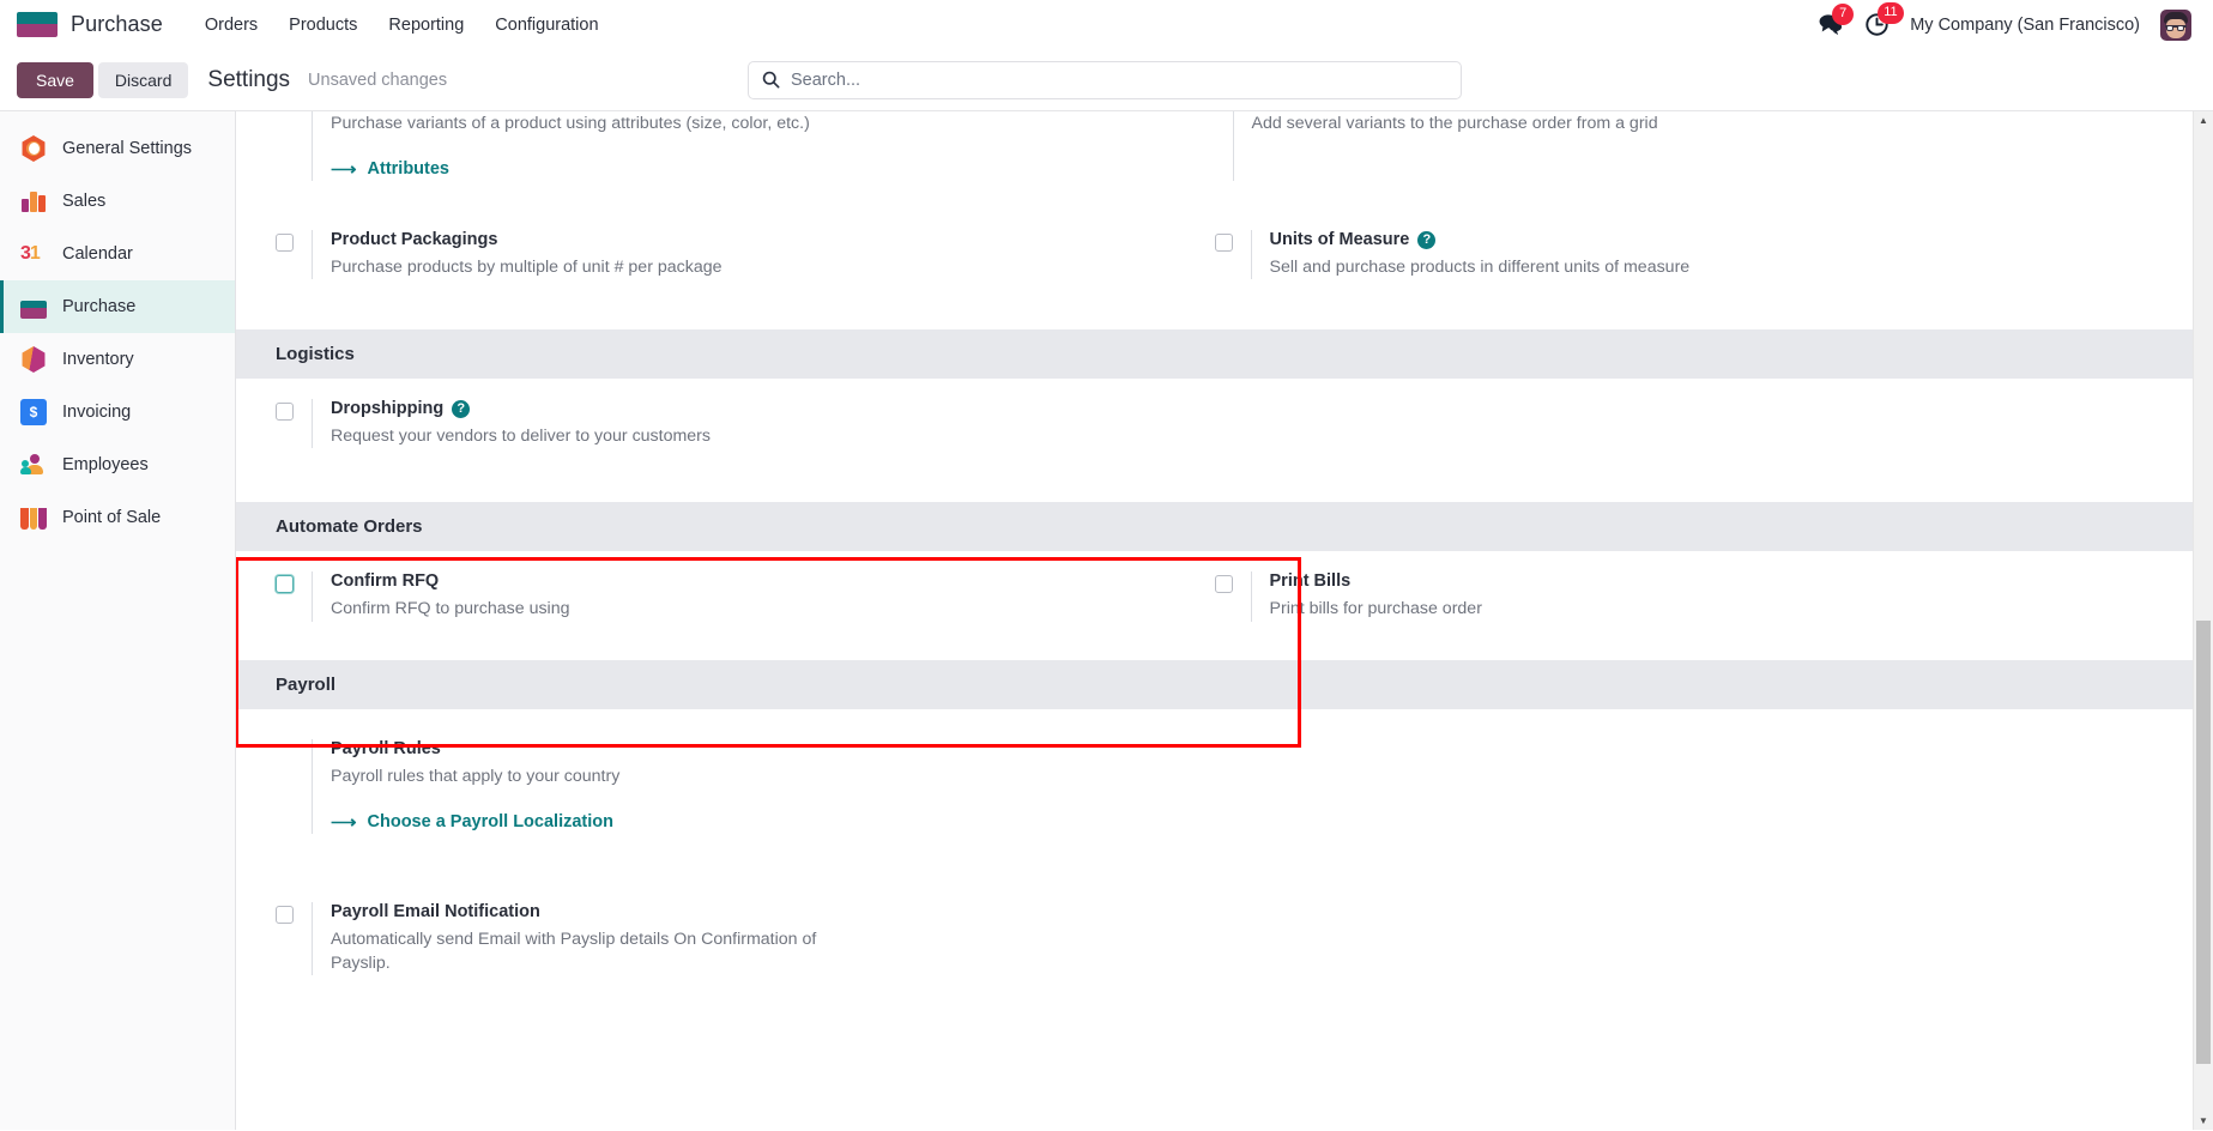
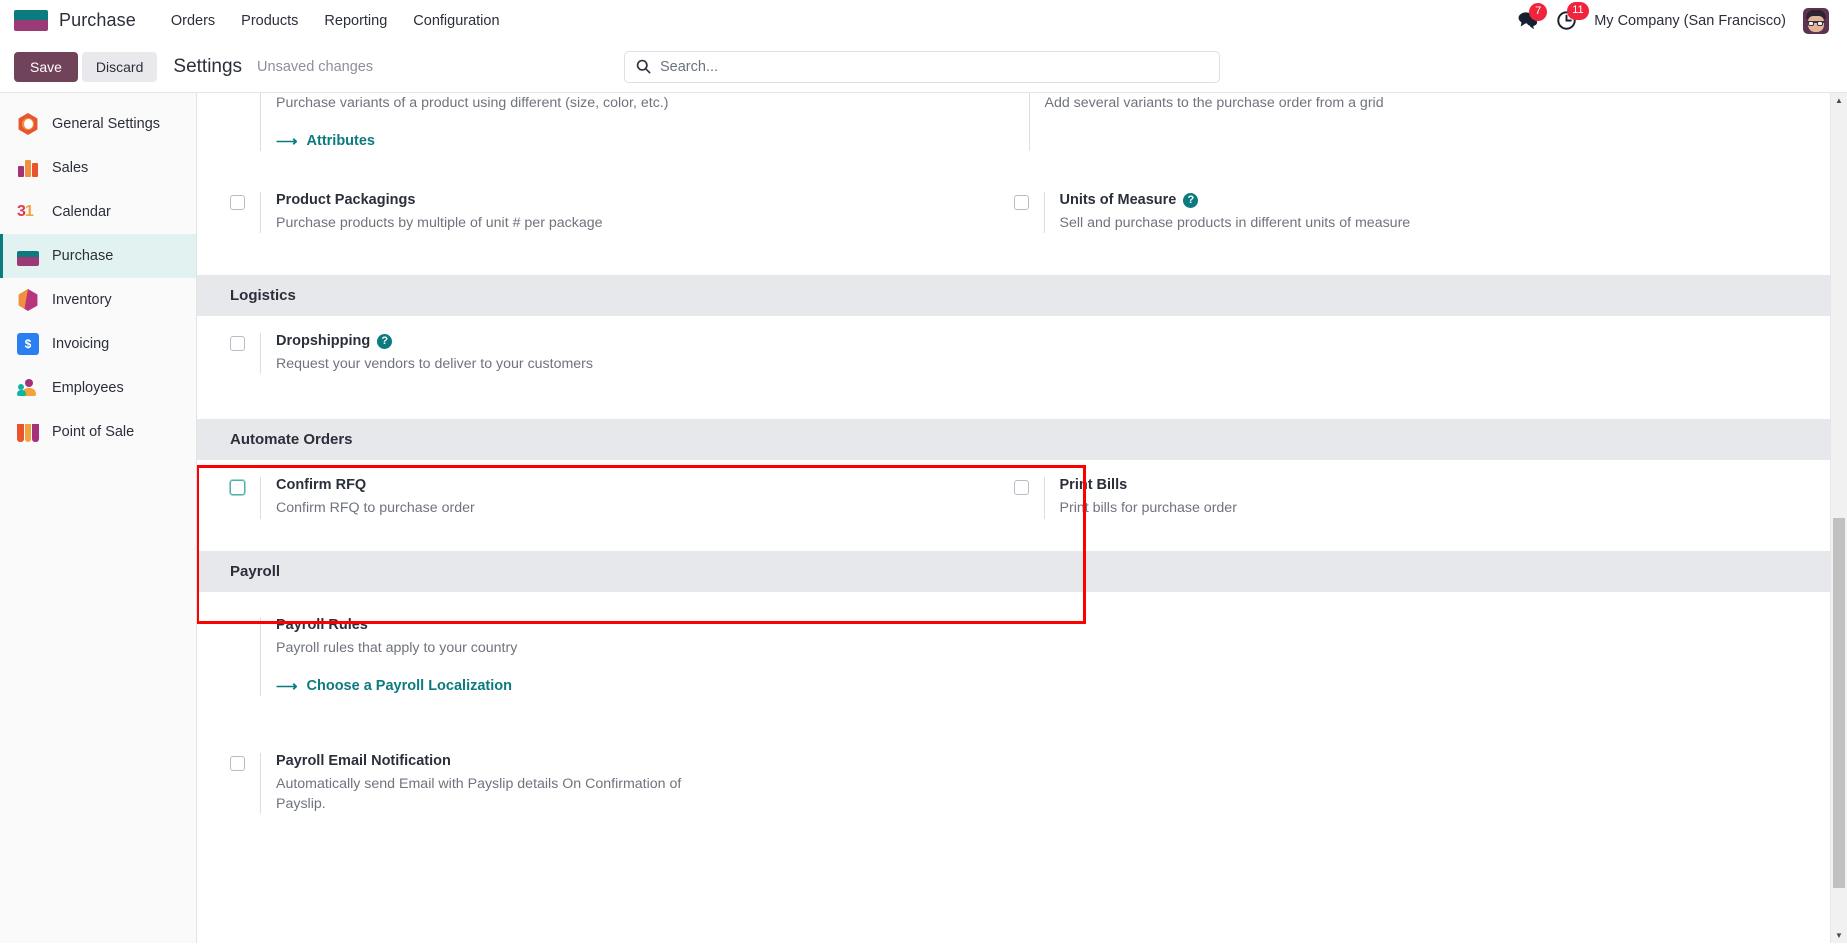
  Purchase
  Orders
  Products
  Reporting
  Configuration
  7
  11
  My Company (San Francisco)
  Save
  Discard
  Settings
  Unsaved changes
  Search...
  General Settings
  Sales
  31
  Calendar
  Purchase
  Inventory
  Invoicing
  Employees
  Point of Sale
- Purchase variants of a product using attributes (size, color, etc.)
+ Purchase variants of a product using different (size, color, etc.)
  ⟶
  Attributes
  Add several variants to the purchase order from a grid
  Product Packagings
  Purchase products by multiple of unit # per package
  Units of Measure
  ?
  Sell and purchase products in different units of measure
  Logistics
  Dropshipping
  ?
  Request your vendors to deliver to your customers
  Automate Orders
  Confirm RFQ
- Confirm RFQ to purchase using
+ Confirm RFQ to purchase order
  Print Bills
  Print bills for purchase order
  Payroll
  Payroll Rules
  Payroll rules that apply to your country
  ⟶
  Choose a Payroll Localization
  Payroll Email Notification
  Automatically send Email with Payslip details On Confirmation of Payslip.
  ▲
  ▼
